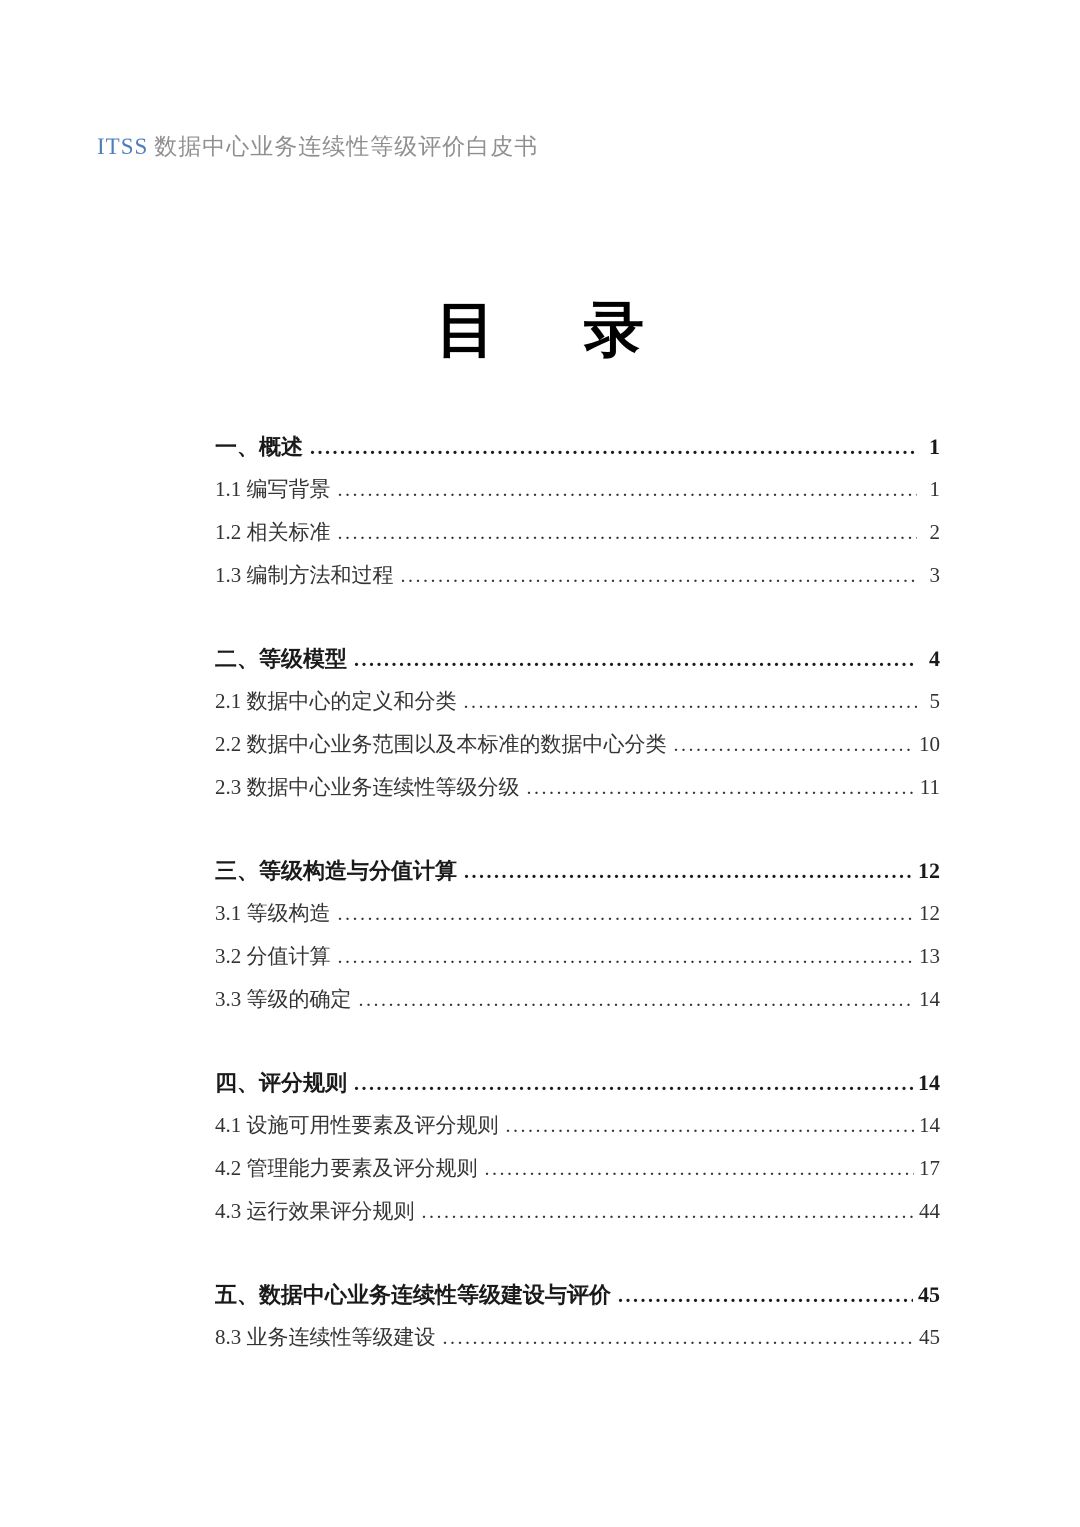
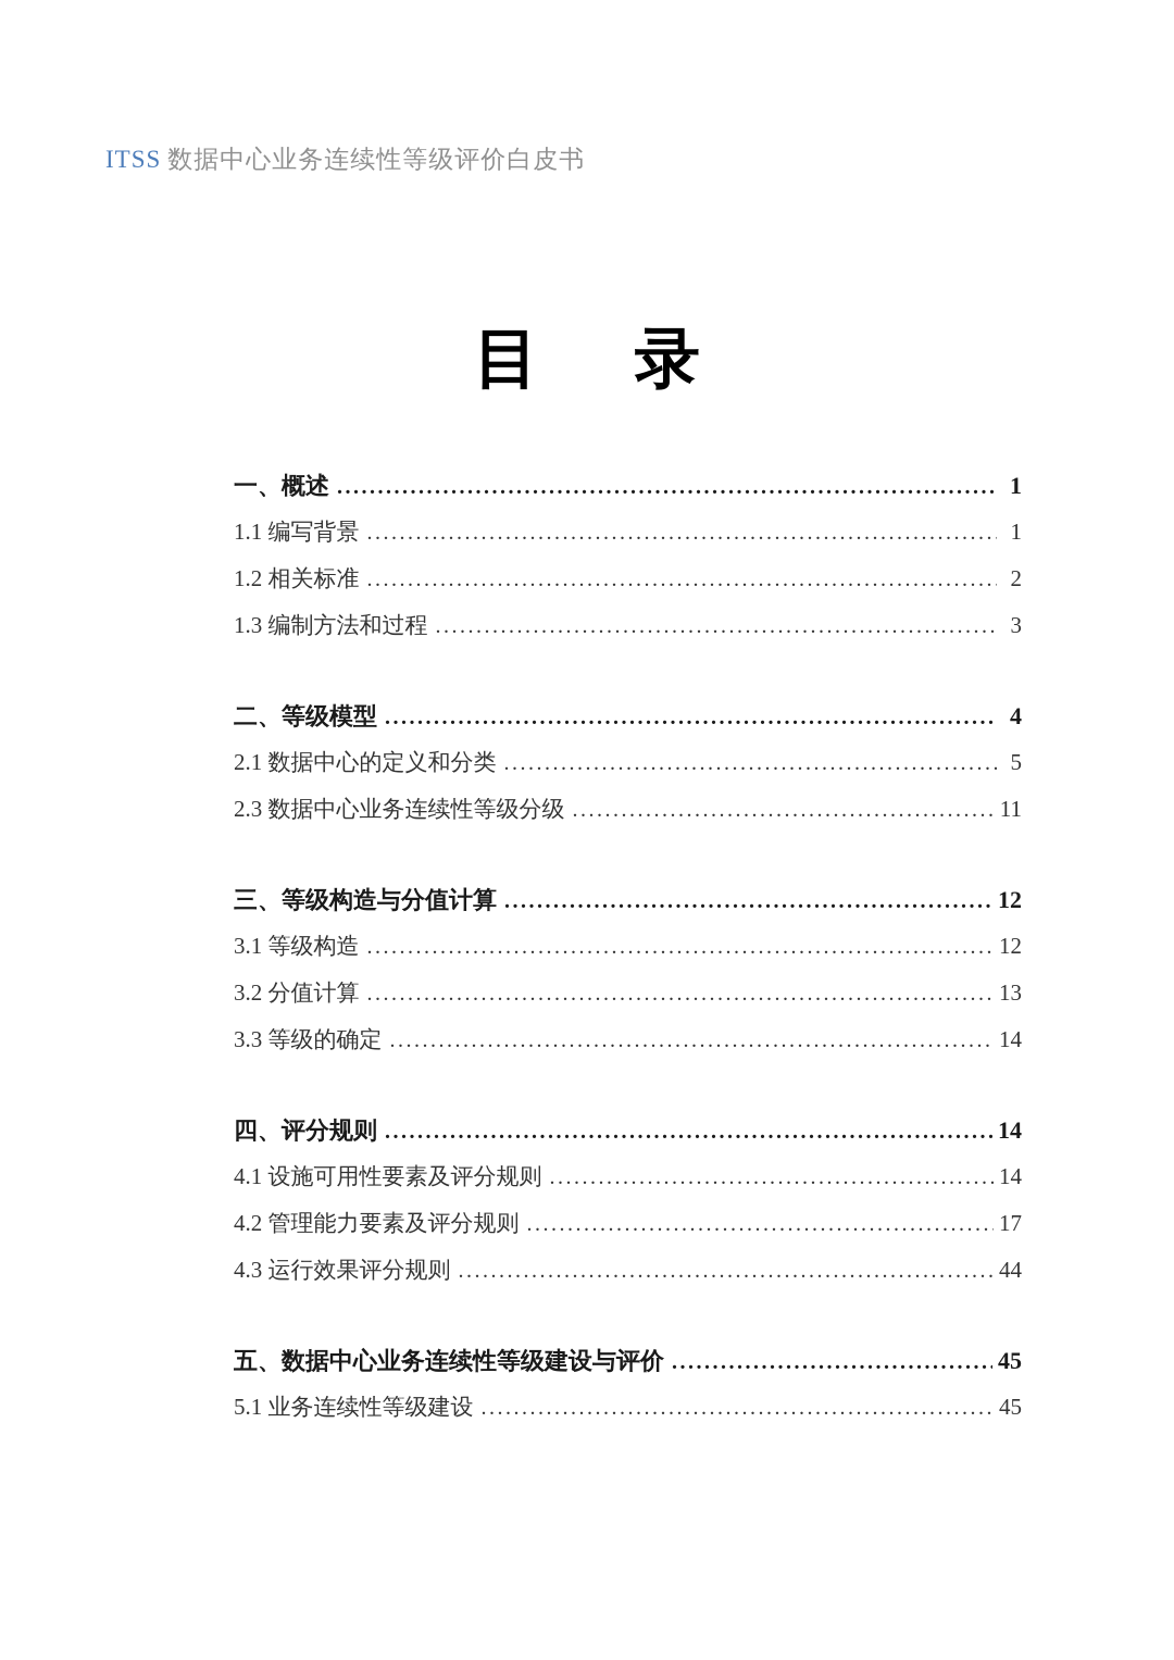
  ITSS 数据中心业务连续性等级评价白皮书
  目 录
  一、概述
  1
  1.1 编写背景
  1
  1.2 相关标准
  2
  1.3 编制方法和过程
  3
  二、等级模型
  4
  2.1 数据中心的定义和分类
  5
- 2.2 数据中心业务范围以及本标准的数据中心分类
- 10
  2.3 数据中心业务连续性等级分级
  11
  三、等级构造与分值计算
  12
  3.1 等级构造
  12
  3.2 分值计算
  13
  3.3 等级的确定
  14
  四、评分规则
  14
  4.1 设施可用性要素及评分规则
  14
  4.2 管理能力要素及评分规则
  17
  4.3 运行效果评分规则
  44
  五、数据中心业务连续性等级建设与评价
  45
- 8.3 业务连续性等级建设
+ 5.1 业务连续性等级建设
  45
